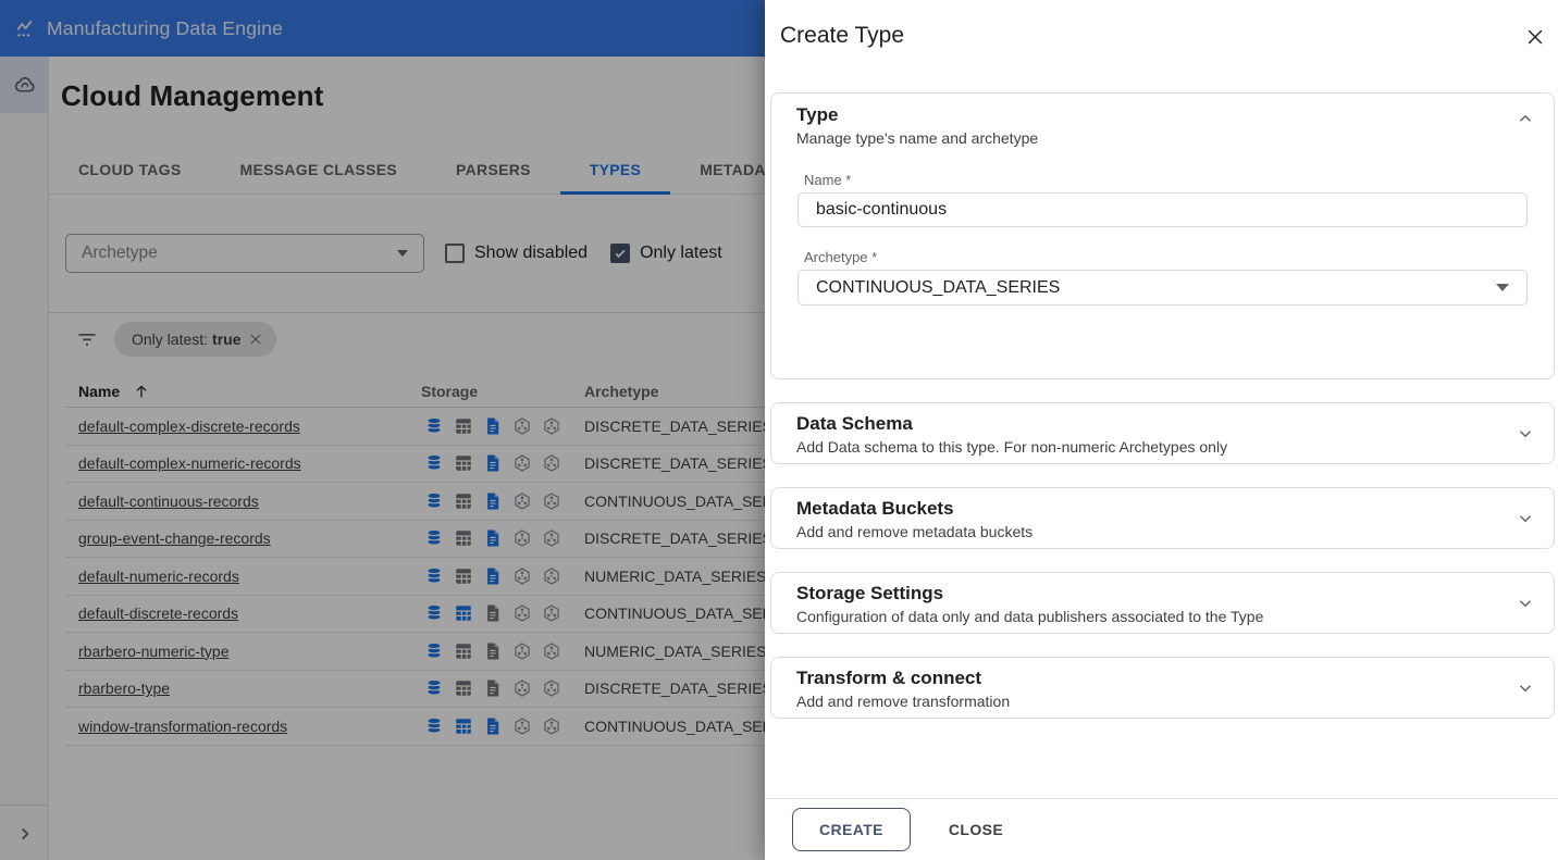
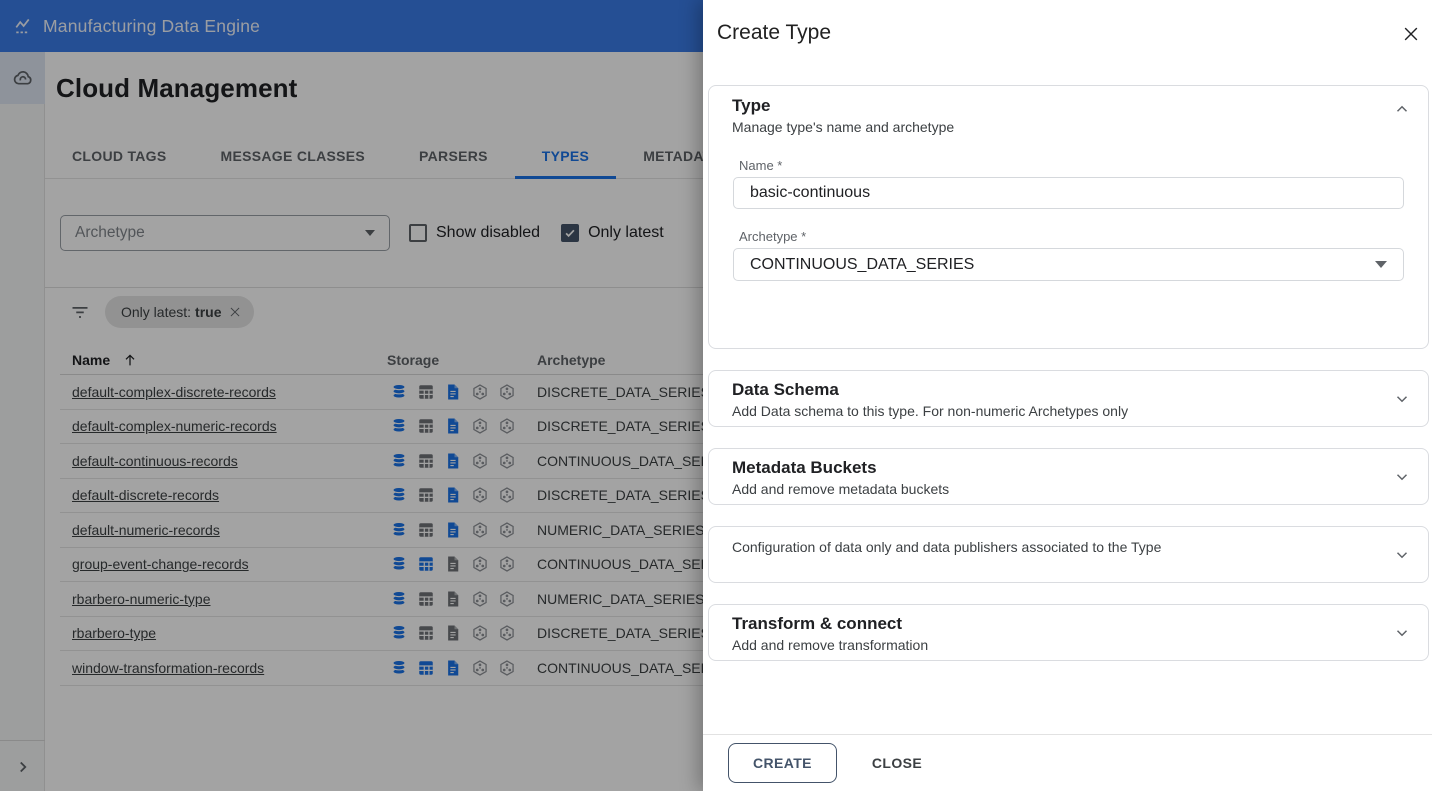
  Manufacturing Data Engine
  Cloud Management
  CLOUD TAGS
  MESSAGE CLASSES
  PARSERS
  TYPES
  METADA
  Archetype
  Show disabled
  Only latest
  Only latest:
  true
  Name
  Storage
  Archetype
  default-complex-discrete-records
  DISCRETE_DATA_SERIE
  default-complex-numeric-records
  DISCRETE_DATA_SERIE
  default-continuous-records
  CONTINUOUS_DATA_SE
- group-event-change-records
+ default-discrete-records
  DISCRETE_DATA_SERIE
  default-numeric-records
  NUMERIC_DATA_SERIES
- default-discrete-records
+ group-event-change-records
  CONTINUOUS_DATA_SE
  rbarbero-numeric-type
  NUMERIC_DATA_SERIES
  rbarbero-type
  DISCRETE_DATA_SERIE
  window-transformation-records
  CONTINUOUS_DATA_SE
  Create Type
  Type
  Manage type's name and archetype
  Name *
  basic-continuous
  Archetype *
  CONTINUOUS_DATA_SERIES
  Data Schema
  Add Data schema to this type. For non-numeric Archetypes only
  Metadata Buckets
  Add and remove metadata buckets
- Storage Settings
  Configuration of data only and data publishers associated to the Type
  Transform & connect
  Add and remove transformation
  CREATE
  CLOSE
